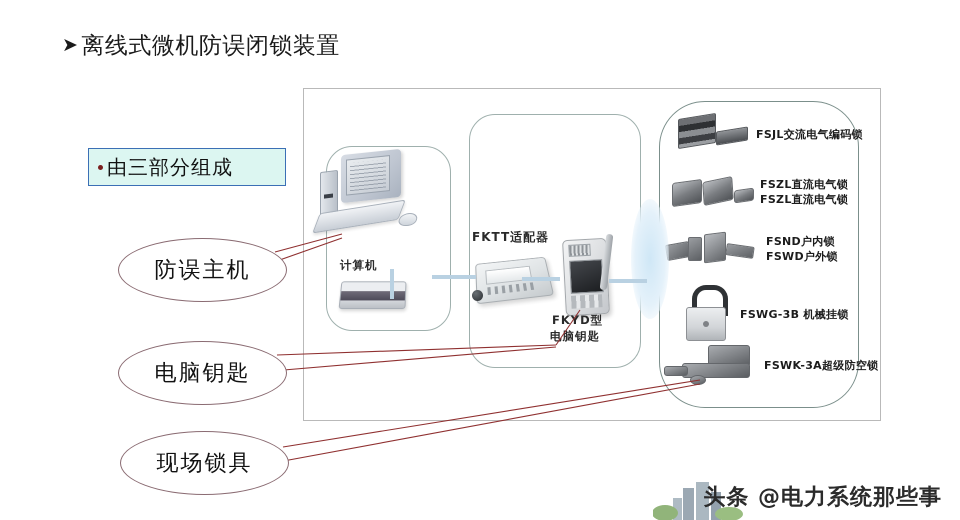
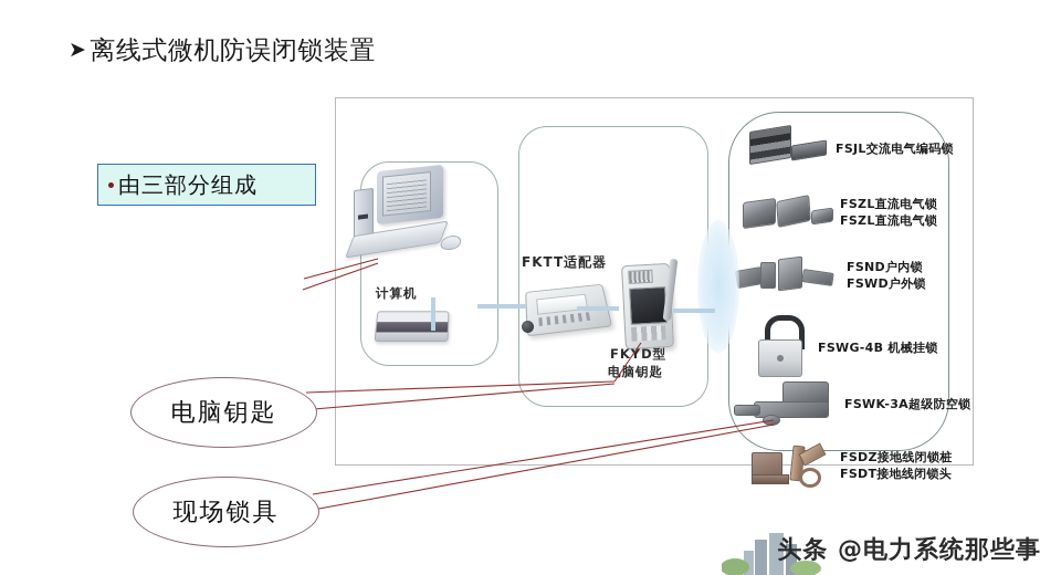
  ➤ 离线式微机防误闭锁装置
  由三部分组成
- 防误主机
  电脑钥匙
  现场锁具
  计算机
  FKTT适配器
  FKYD型
  电脑钥匙
  FSJL交流电气编码锁
  FSZL直流电气锁
  FSZL直流电气锁
  FSND户内锁
  FSWD户外锁
- FSWG-3B 机械挂锁
+ FSWG-4B 机械挂锁
  FSWK-3A超级防空锁
+ FSDZ接地线闭锁桩
+ FSDT接地线闭锁头
  头条 @电力系统那些事
